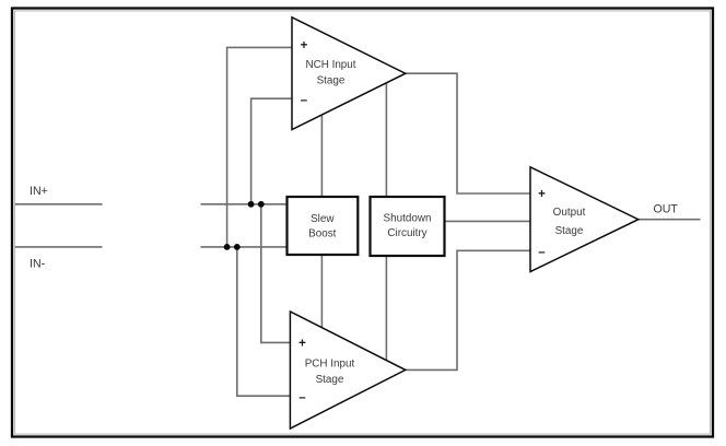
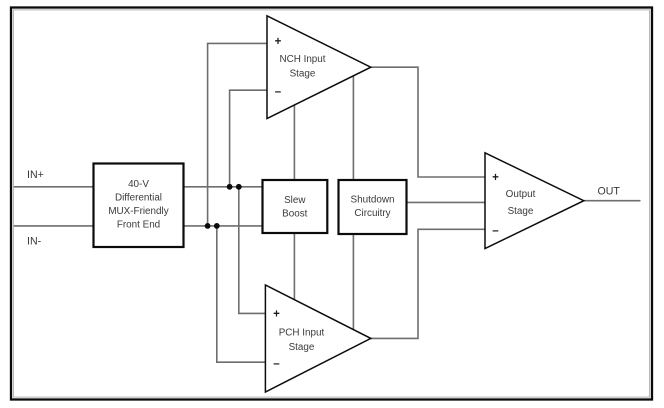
+ 40-V
+ Differential
+ MUX-Friendly
+ Front End
  Slew
  Boost
  Shutdown
  Circuitry
  +
  –
  NCH Input
  Stage
  +
  –
  PCH Input
  Stage
  +
  –
  Output
  Stage
  IN+
  IN-
  OUT
